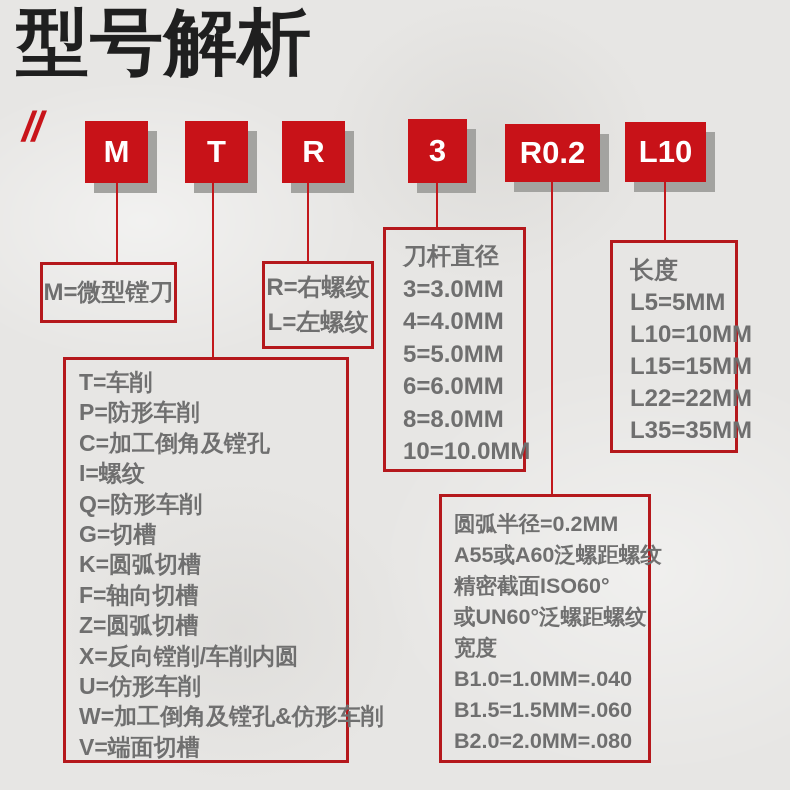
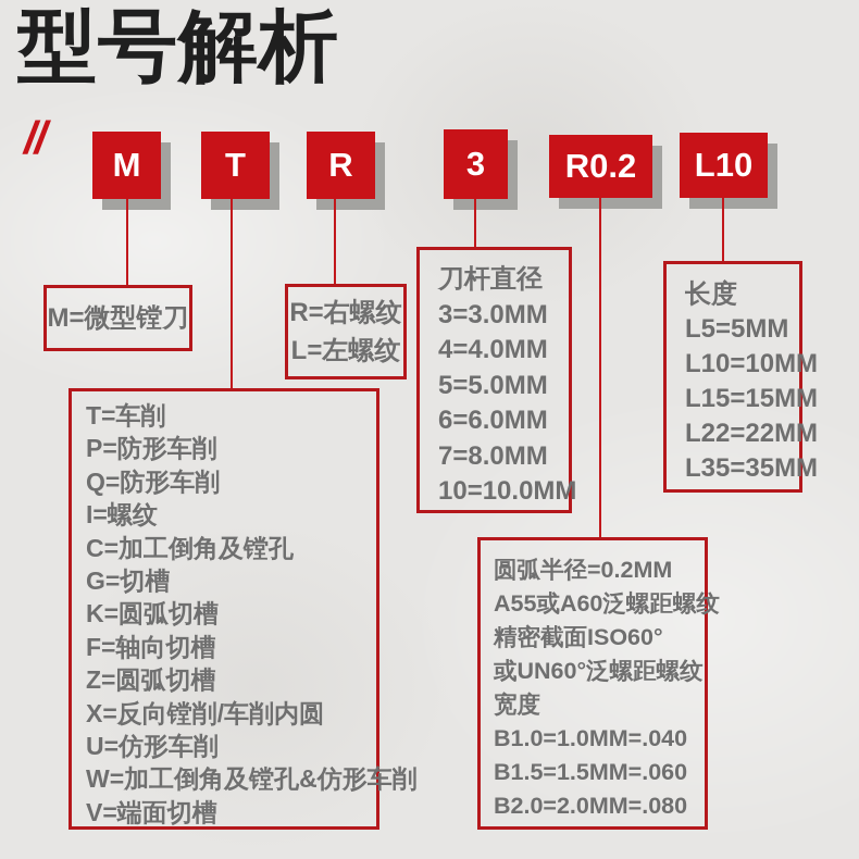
  型号解析
  //
  M
  T
  R
  3
  R0.2
  L10
  M=微型镗刀
  R=右螺纹
  L=左螺纹
  T=车削
  P=防形车削
- C=加工倒角及镗孔
+ Q=防形车削
  I=螺纹
- Q=防形车削
+ C=加工倒角及镗孔
  G=切槽
  K=圆弧切槽
  F=轴向切槽
  Z=圆弧切槽
  X=反向镗削/车削内圆
  U=仿形车削
  W=加工倒角及镗孔&仿形车削
  V=端面切槽
  刀杆直径
  3=3.0MM
  4=4.0MM
  5=5.0MM
  6=6.0MM
- 8=8.0MM
+ 7=8.0MM
  10=10.0MM
  长度
  L5=5MM
  L10=10MM
  L15=15MM
  L22=22MM
  L35=35MM
  圆弧半径=0.2MM
  A55或A60泛螺距螺纹
  精密截面ISO60°
  或UN60°泛螺距螺纹
  宽度
  B1.0=1.0MM=.040
  B1.5=1.5MM=.060
  B2.0=2.0MM=.080
